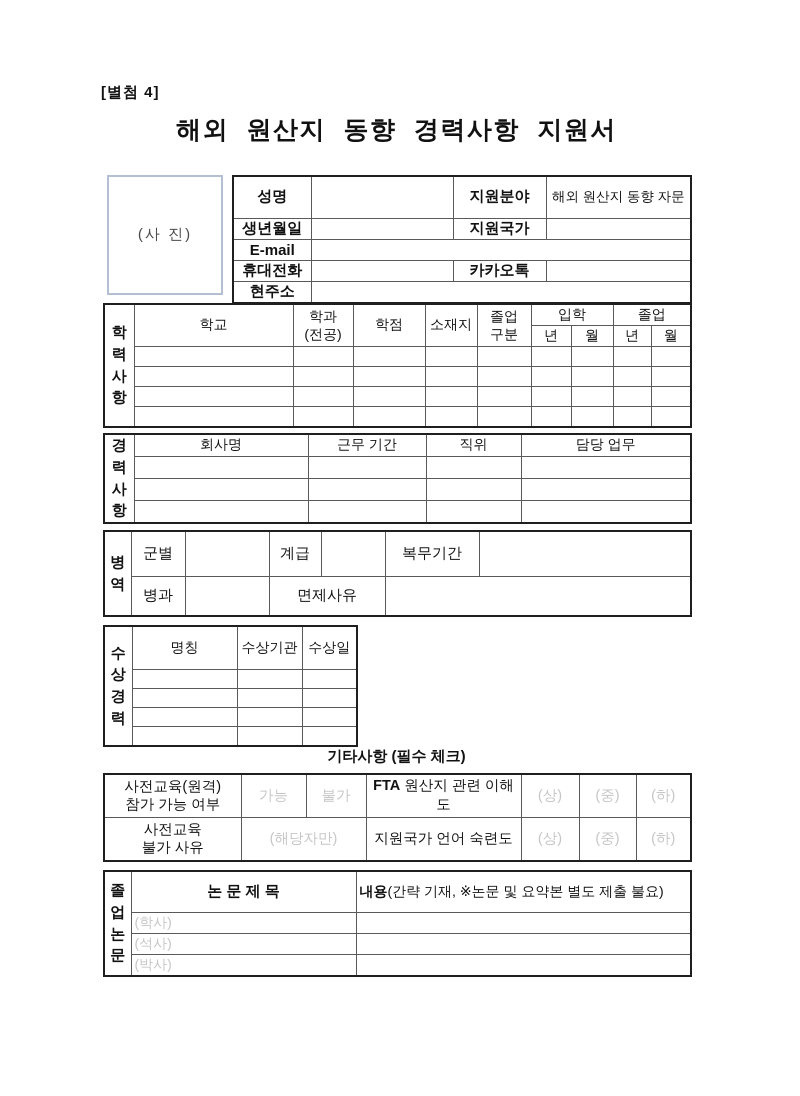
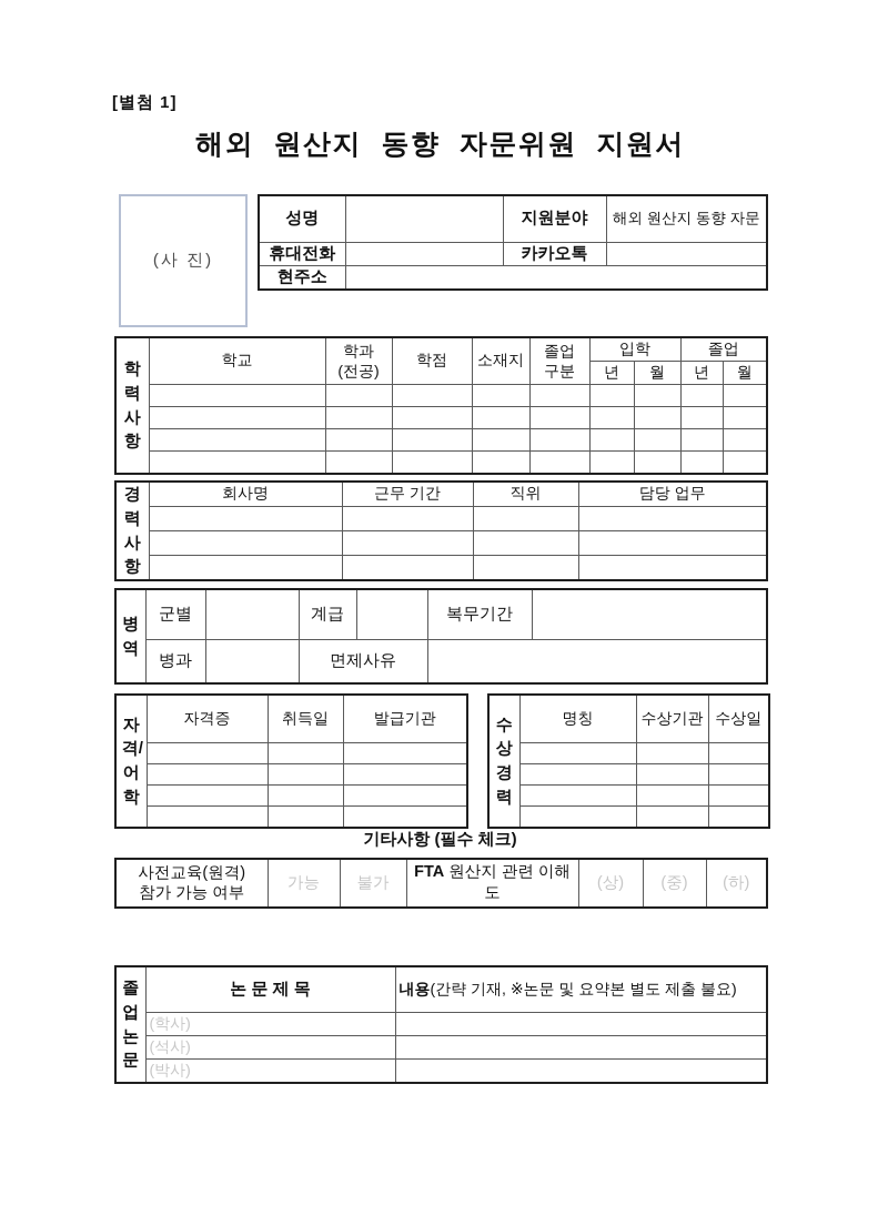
- [별첨 4]
+ [별첨 1]
- 해외 원산지 동향 경력사항 지원서
+ 해외 원산지 동향 자문위원 지원서
  (사 진)
  성명		지원분야	해외 원산지 동향 자문
- 생년월일		지원국가
- E-mail
  휴대전화		카카오톡
  현주소
  학력사항	학교	학과 (전공)	학점	소재지	졸업 구분	입학	졸업
  년	월	년	월
  경력사항	회사명	근무 기간	직위	담당 업무
  병역	군별		계급		복무기간
  병과		면제사유
+ 자격/어학	자격증	취득일	발급기관
  수상경력	명칭	수상기관	수상일
  기타사항 (필수 체크)
  사전교육(원격) 참가 가능 여부	가능	불가	FTA 원산지 관련 이해도	(상)	(중)	(하)
- 사전교육 불가 사유	(해당자만)	지원국가 언어 숙련도	(상)	(중)	(하)
  졸업논문	논 문 제 목	내용(간략 기재, ※논문 및 요약본 별도 제출 불요)
  (학사)
  (석사)
  (박사)
